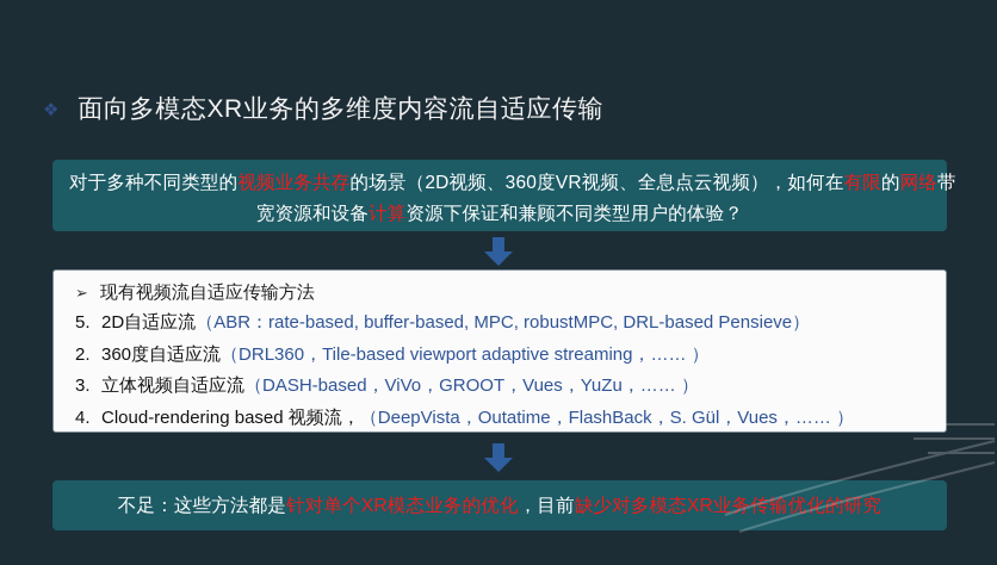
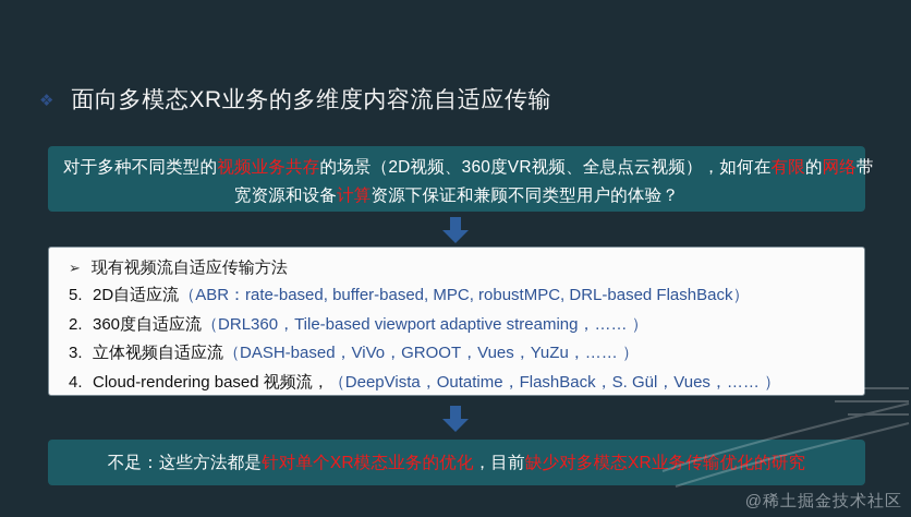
  ❖
  面向多模态XR业务的多维度内容流自适应传输
  对于多种不同类型的视频业务共存的场景（2D视频、360度VR视频、全息点云视频），如何在有限的网络带
  宽资源和设备计算资源下保证和兼顾不同类型用户的体验？
  ➢
  现有视频流自适应传输方法
  5.
  2D自适应流
- （ABR：rate-based, buffer-based, MPC, robustMPC, DRL-based Pensieve）
+ （ABR：rate-based, buffer-based, MPC, robustMPC, DRL-based FlashBack）
  2.
  360度自适应流
  （DRL360，Tile-based viewport adaptive streaming，…… ）
  3.
  立体视频自适应流
  （DASH-based，ViVo，GROOT，Vues，YuZu，…… ）
  4.
  Cloud-rendering based 视频流，
  （DeepVista，Outatime，FlashBack，S. Gül，Vues，…… ）
  不足：这些方法都是针对单个XR模态业务的优化，目前缺少对多模态XR业务传输优化的研究
+ @稀土掘金技术社区
